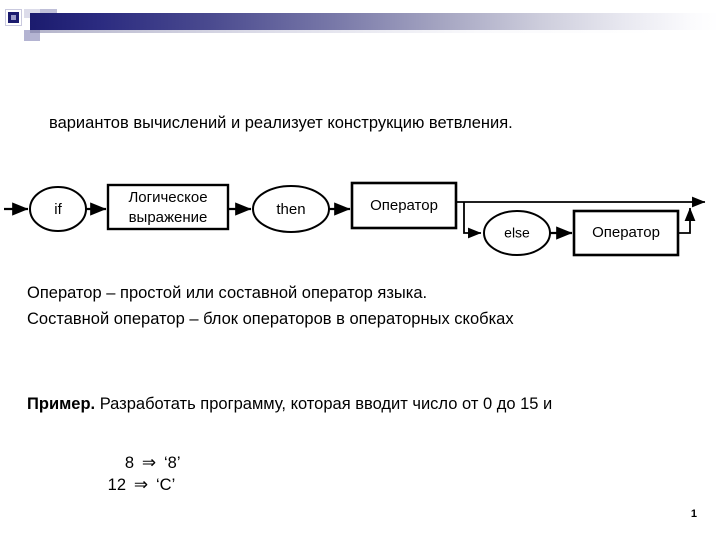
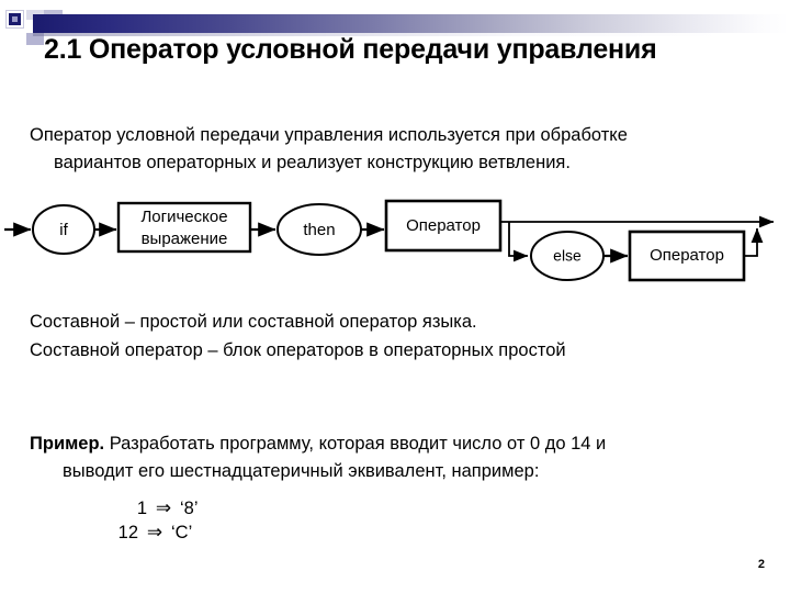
+ 2.1 Оператор условной передачи управления
+ Оператор условной передачи управления используется при обработке
- вариантов вычислений и реализует конструкцию ветвления.
+ вариантов операторных и реализует конструкцию ветвления.
  if
  Логическое
  выражение
  then
  Оператор
  else
  Оператор
- Оператор – простой или составной оператор языка.
+ Составной – простой или составной оператор языка.
- Составной оператор – блок операторов в операторных скобках
+ Составной оператор – блок операторов в операторных простой
- Пример. Разработать программу, которая вводит число от 0 до 15 и
+ Пример. Разработать программу, которая вводит число от 0 до 14 и
+ выводит его шестнадцатеричный эквивалент, например:
- 8 ⇒ ‘8’
+ 1 ⇒ ‘8’
  12 ⇒ ‘C’
- 1
+ 2
